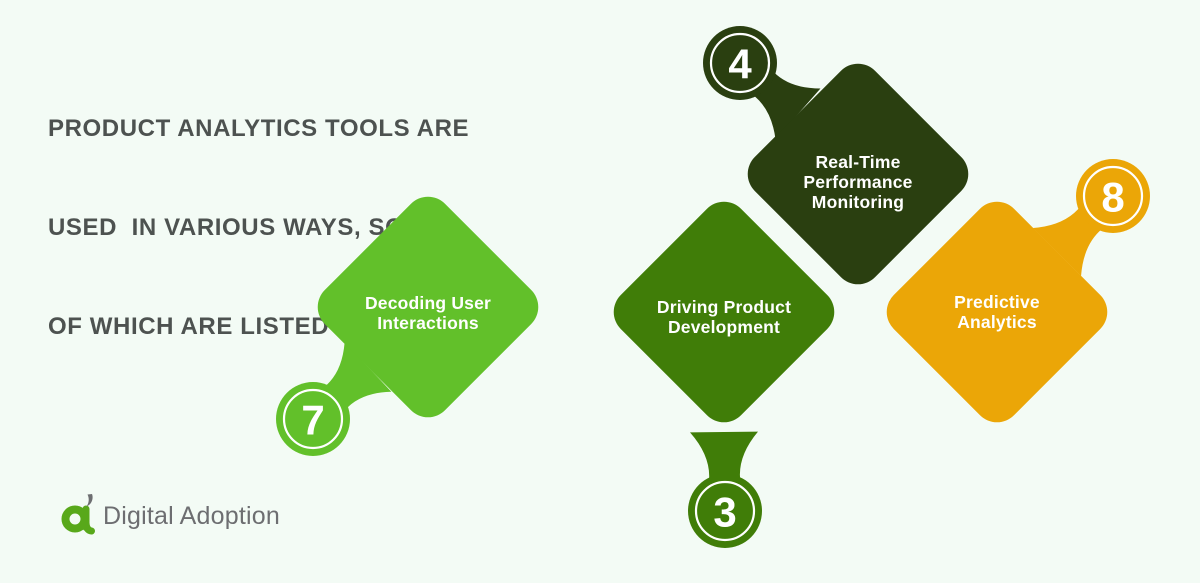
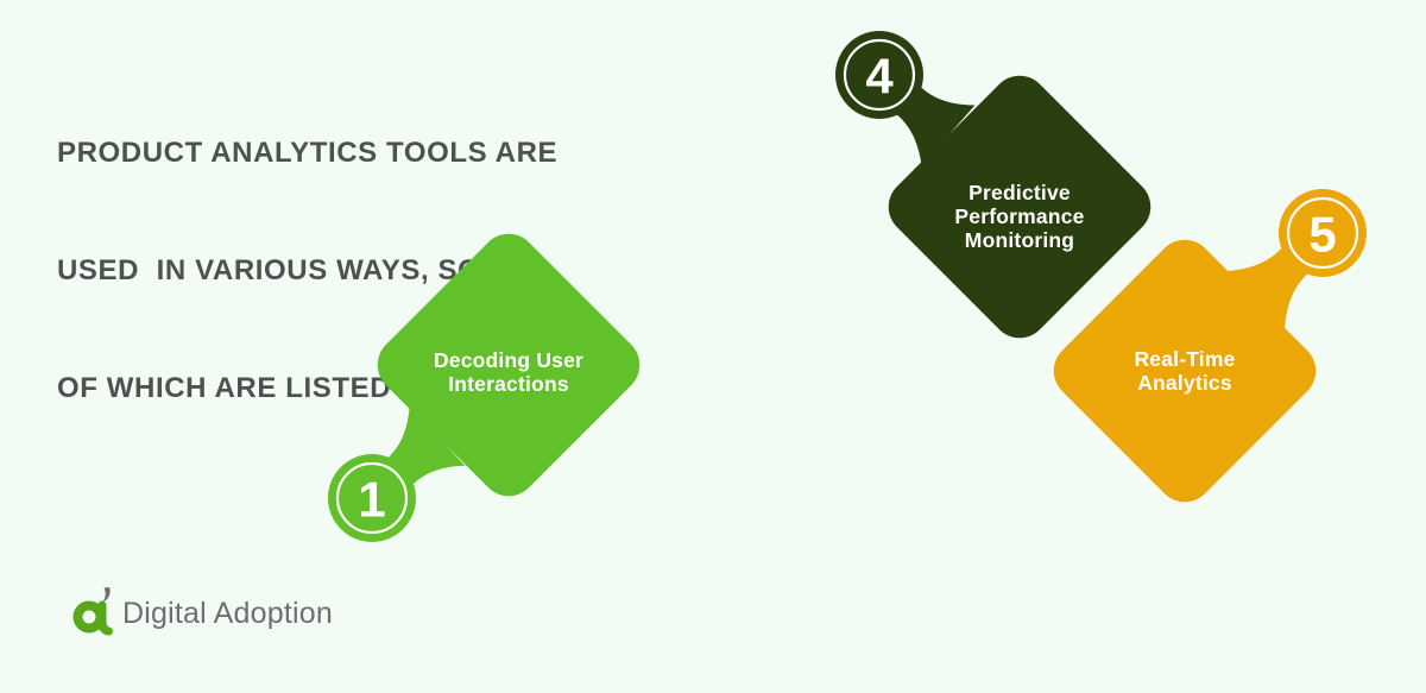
  PRODUCT ANALYTICS TOOLS ARE
  USED IN VARIOUS WAYS, S
  OF WHICH ARE LISTED
- 7
+ 1
  Decoding User Interactions
- 3
- Driving Product Development
  4
- Real-Time Performance Monitoring
+ Predictive Performance Monitoring
- 8
+ 5
- Predictive Analytics
+ Real-Time Analytics
  Digital Adoption
